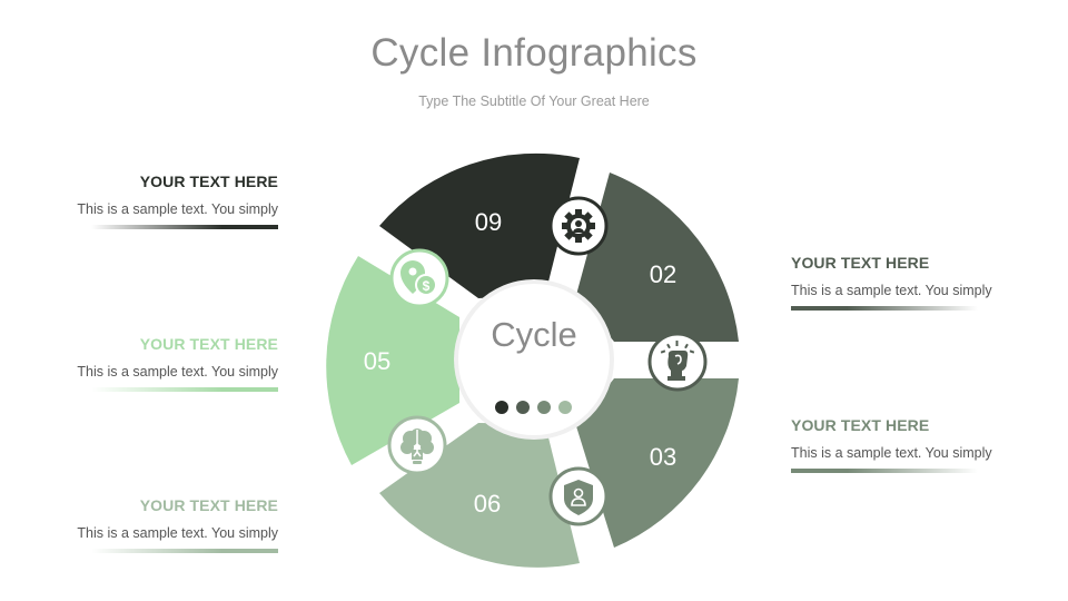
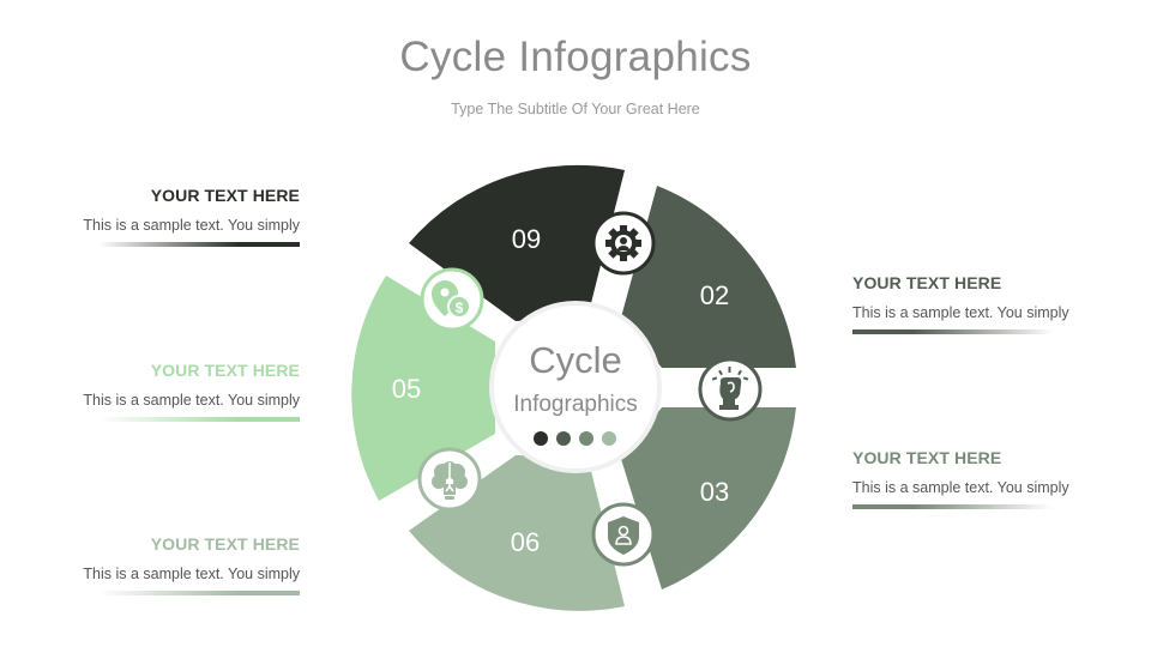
  Cycle Infographics
  Type The Subtitle Of Your Great Here
  YOUR TEXT HERE
  This is a sample text. You simply
  YOUR TEXT HERE
  This is a sample text. You simply
  YOUR TEXT HERE
  This is a sample text. You simply
  YOUR TEXT HERE
  This is a sample text. You simply
  YOUR TEXT HERE
  This is a sample text. You simply
  Cycle
+ Infographics
  09
  02
  03
  06
  05
  $
